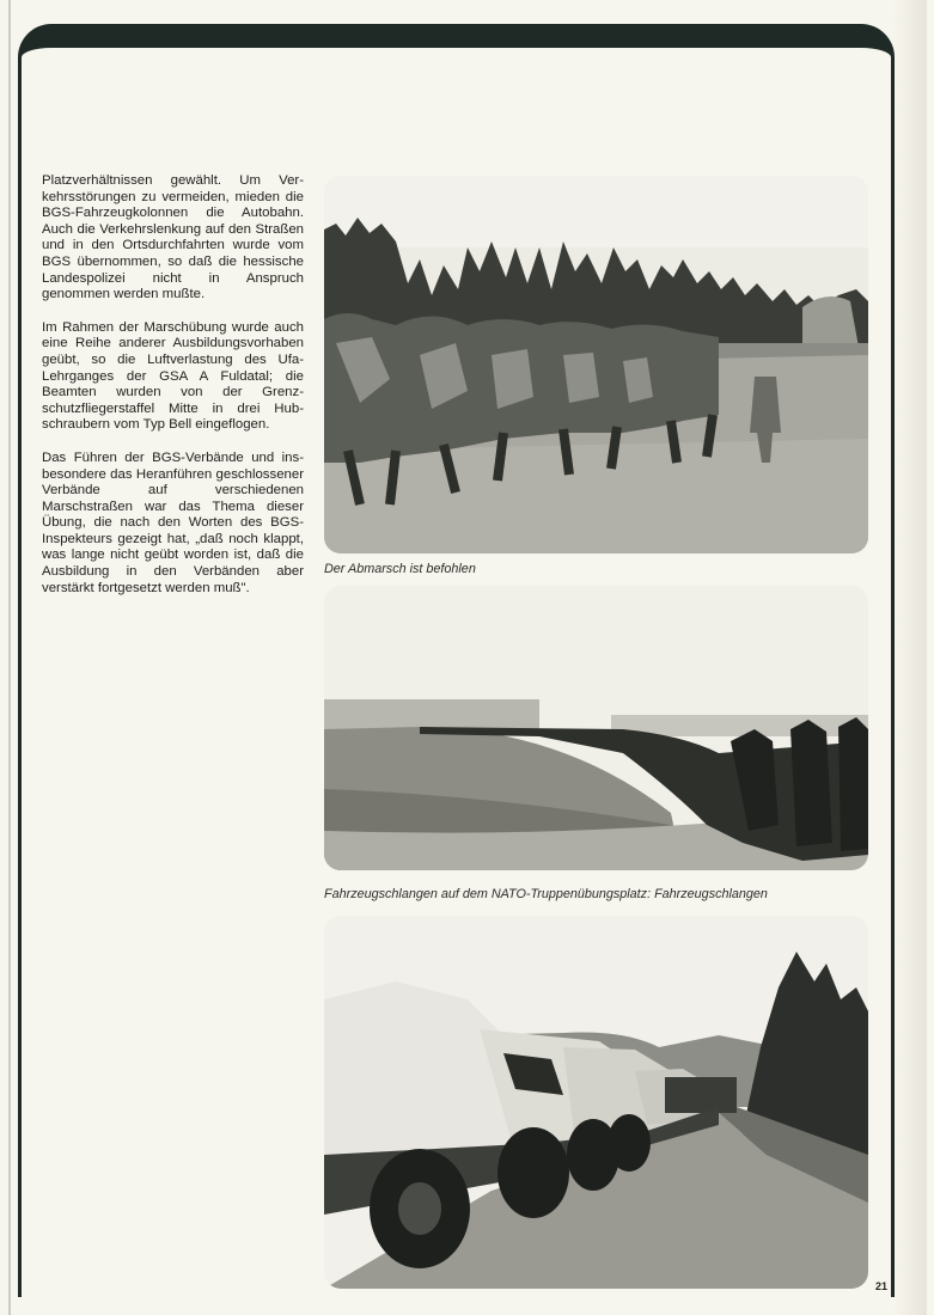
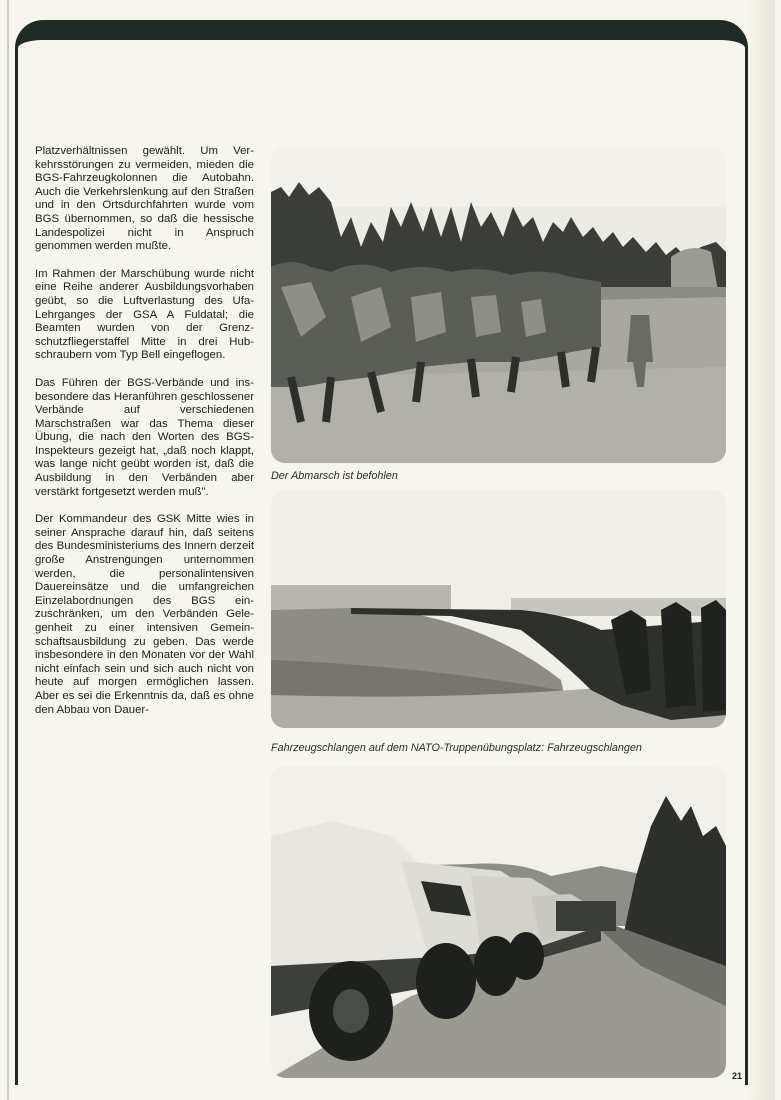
  Platzverhältnissen gewählt. Um Ver­kehrsstörungen zu vermeiden, mieden die BGS-Fahrzeugkolonnen die Auto­bahn. Auch die Verkehrslenkung auf den Straßen und in den Ortsdurchfahr­ten wurde vom BGS übernommen, so daß die hessische Landespolizei nicht in Anspruch genommen werden mußte.
- Im Rahmen der Marschübung wurde auch eine Reihe anderer Ausbildungs­vorhaben geübt, so die Luftverlastung des Ufa-Lehrganges der GSA A Fuldatal; die Beamten wurden von der Grenz­schutzfliegerstaffel Mitte in drei Hub­schraubern vom Typ Bell eingeflogen.
+ Im Rahmen der Marschübung wurde nicht eine Reihe anderer Ausbildungs­vorhaben geübt, so die Luftverlastung des Ufa-Lehrganges der GSA A Fuldatal; die Beamten wurden von der Grenz­schutzfliegerstaffel Mitte in drei Hub­schraubern vom Typ Bell eingeflogen.
  Das Führen der BGS-Verbände und ins­besondere das Heranführen geschlos­sener Verbände auf verschiedenen Marschstraßen war das Thema dieser Übung, die nach den Worten des BGS-Inspekteurs gezeigt hat, „daß noch klappt, was lange nicht geübt worden ist, daß die Ausbildung in den Verbän­den aber verstärkt fortgesetzt werden muß".
+ Der Kommandeur des GSK Mitte wies in seiner Ansprache darauf hin, daß seitens des Bundesministeriums des Innern derzeit große Anstrengungen unter­nommen werden, die personalintensi­ven Dauereinsätze und die umfangrei­chen Einzelabordnungen des BGS ein­zuschränken, um den Verbänden Gele­genheit zu einer intensiven Gemein­schaftsausbildung zu geben. Das werde insbesondere in den Monaten vor der Wahl nicht einfach sein und sich auch nicht von heute auf morgen ermögli­chen lassen. Aber es sei die Erkenntnis da, daß es ohne den Abbau von Dauer-
  Der Abmarsch ist befohlen
  Fahrzeugschlangen auf dem NATO-Truppenübungsplatz: Fahrzeugschlangen
  21
